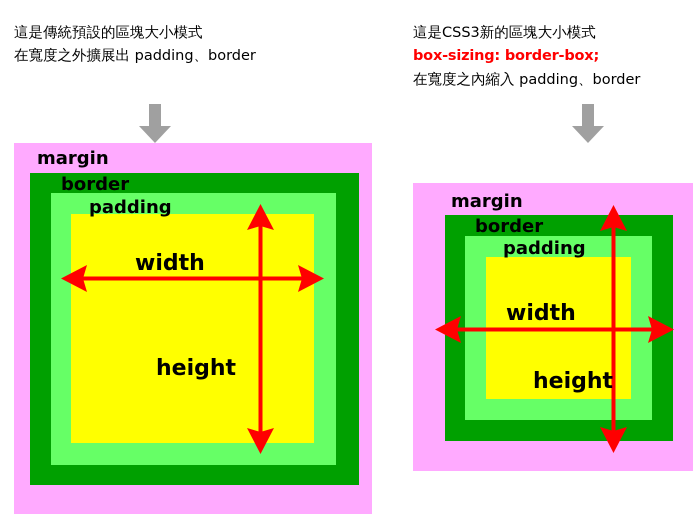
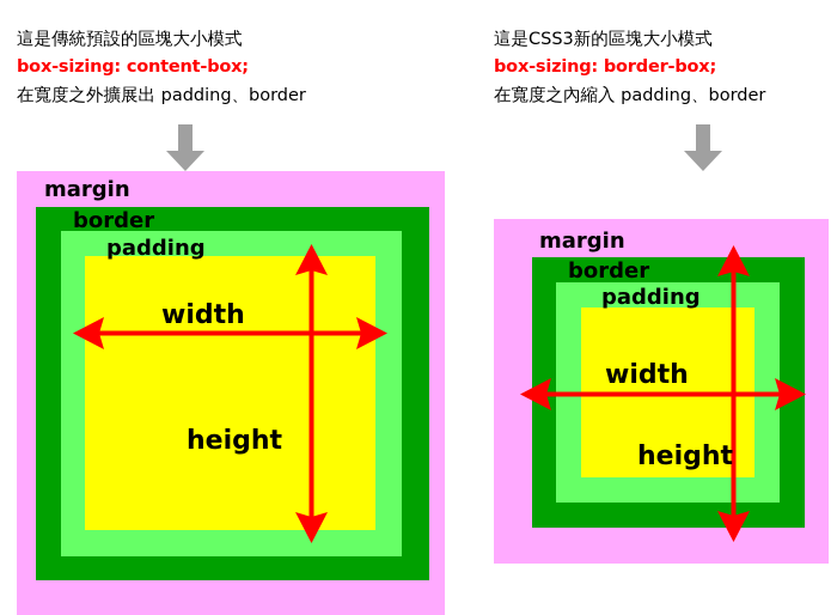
  這是傳統預設的區塊大小模式
+ box-sizing: content-box;
  在寬度之外擴展出 padding、border
  這是CSS3新的區塊大小模式
  box-sizing: border-box;
  在寬度之內縮入 padding、border
  margin
  border
  padding
  width
  height
  margin
  border
  padding
  width
  height
